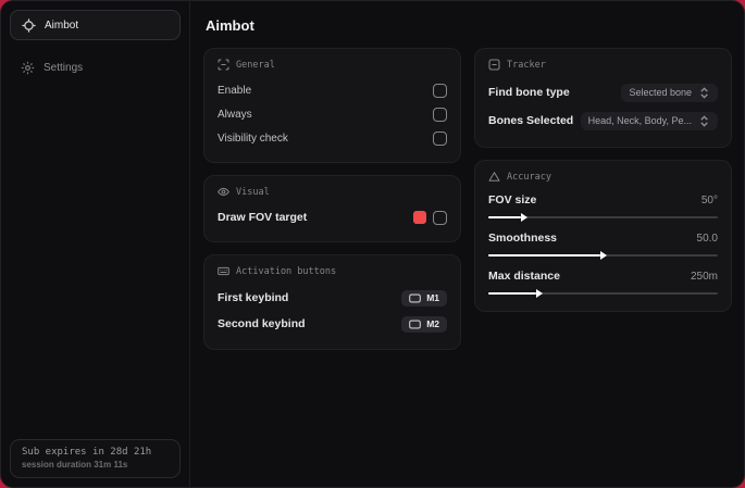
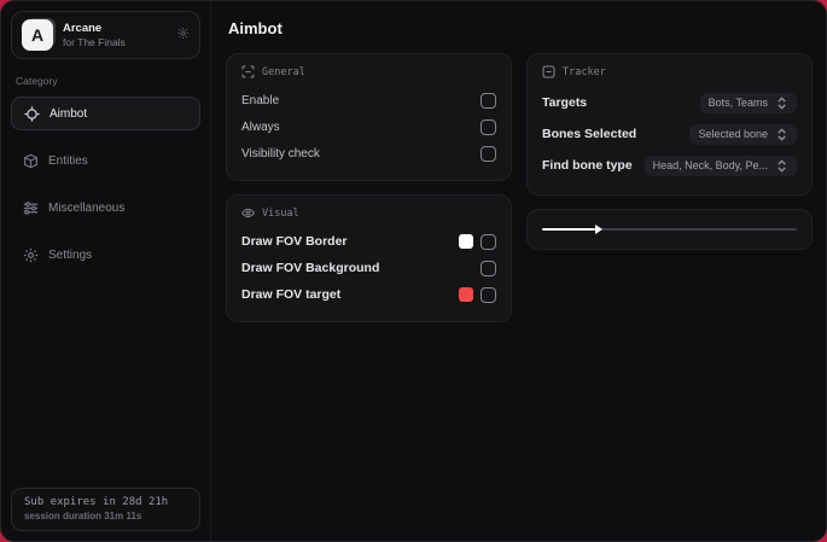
+ A
+ Arcane
+ for The Finals
+ Category
  Aimbot
+ Entities
+ Miscellaneous
  Settings
  Sub expires in 28d 21h
  session duration 31m 11s
  Aimbot
  General
  Enable
  Always
  Visibility check
  Visual
+ Draw FOV Border
+ Draw FOV Background
  Draw FOV target
- Activation buttons
- First keybind
- M1
- Second keybind
- M2
  Tracker
+ Targets
+ Bots, Teams
- Find bone type
+ Bones Selected
  Selected bone
- Bones Selected
+ Find bone type
  Head, Neck, Body, Pe...
- Accuracy
- FOV size
- 50°
- Smoothness
- 50.0
- Max distance
- 250m
